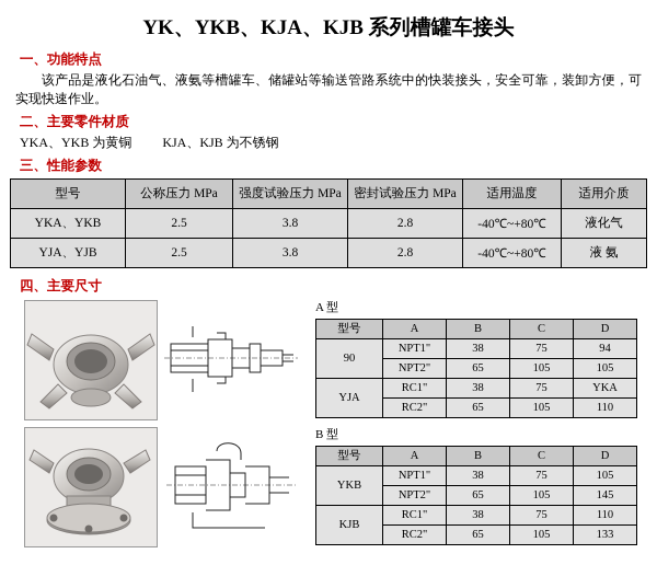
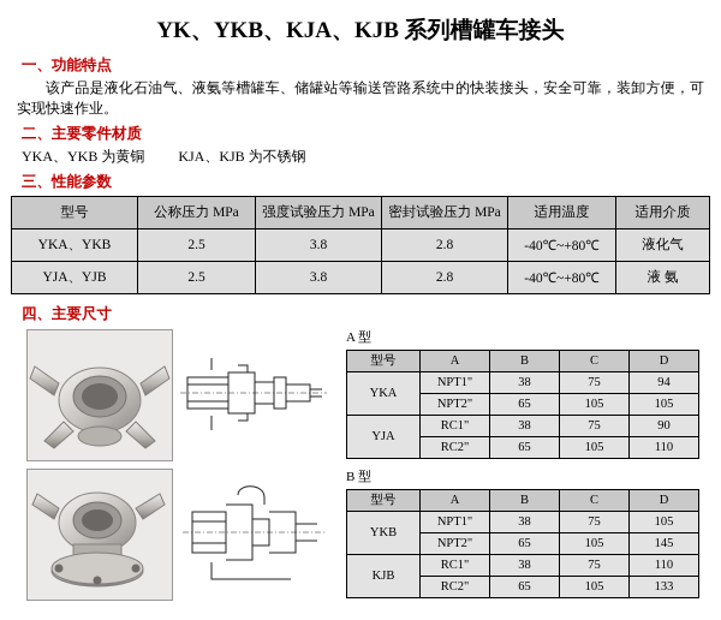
  YK、YKB、KJA、KJB 系列槽罐车接头
  一、功能特点
  该产品是液化石油气、液氨等槽罐车、储罐站等输送管路系统中的快装接头，安全可靠，装卸方便，可实现快速作业。
  二、主要零件材质
  YKA、YKB 为黄铜 KJA、KJB 为不锈钢
  三、性能参数
  型号	公称压力 MPa	强度试验压力 MPa	密封试验压力 MPa	适用温度	适用介质
  YKA、YKB	2.5	3.8	2.8	-40℃~+80℃	液化气
  YJA、YJB	2.5	3.8	2.8	-40℃~+80℃	液 氨
  四、主要尺寸
  A 型
  型号	A	B	C	D
- 90	NPT1"	38	75	94
+ YKA	NPT1"	38	75	94
  NPT2"	65	105	105
- YJA	RC1"	38	75	YKA
+ YJA	RC1"	38	75	90
  RC2"	65	105	110
  B 型
  型号	A	B	C	D
  YKB	NPT1"	38	75	105
  NPT2"	65	105	145
  KJB	RC1"	38	75	110
  RC2"	65	105	133
